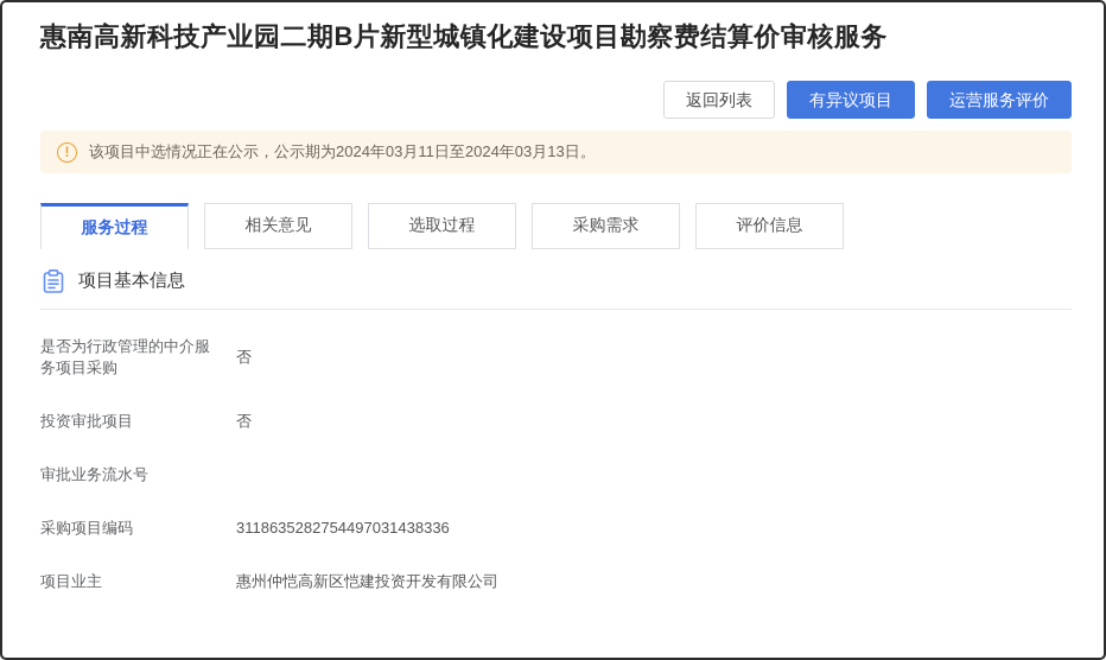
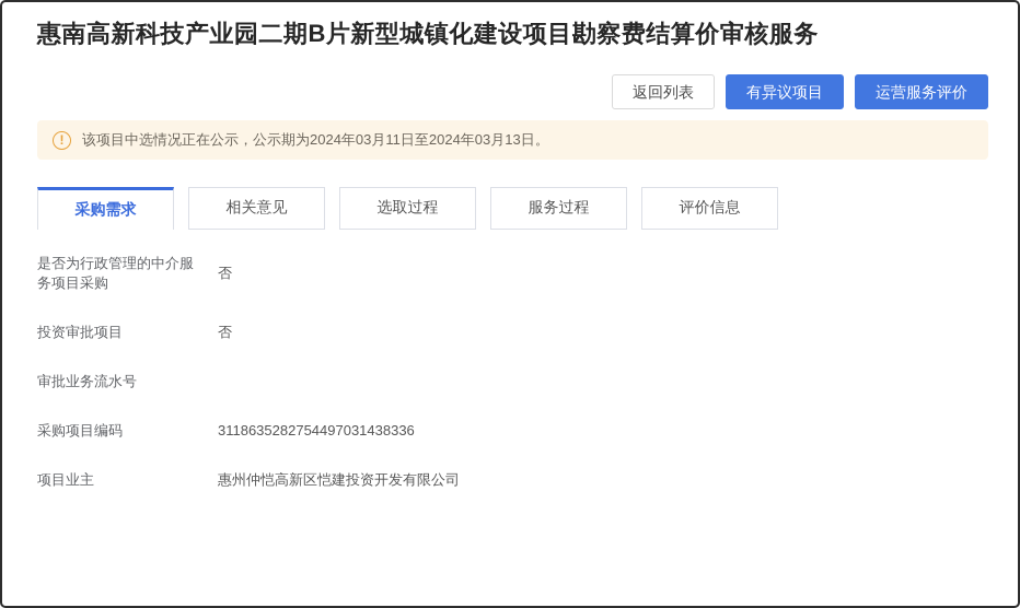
  惠南高新科技产业园二期B片新型城镇化建设项目勘察费结算价审核服务
  返回列表
  有异议项目
  运营服务评价
  !
  该项目中选情况正在公示，公示期为2024年03月11日至2024年03月13日。
- 服务过程
+ 采购需求
  相关意见
  选取过程
- 采购需求
+ 服务过程
  评价信息
- 项目基本信息
  是否为行政管理的中介服务项目采购
  否
  投资审批项目
  否
  审批业务流水号
  采购项目编码
  3118635282754497031438336
  项目业主
  惠州仲恺高新区恺建投资开发有限公司
